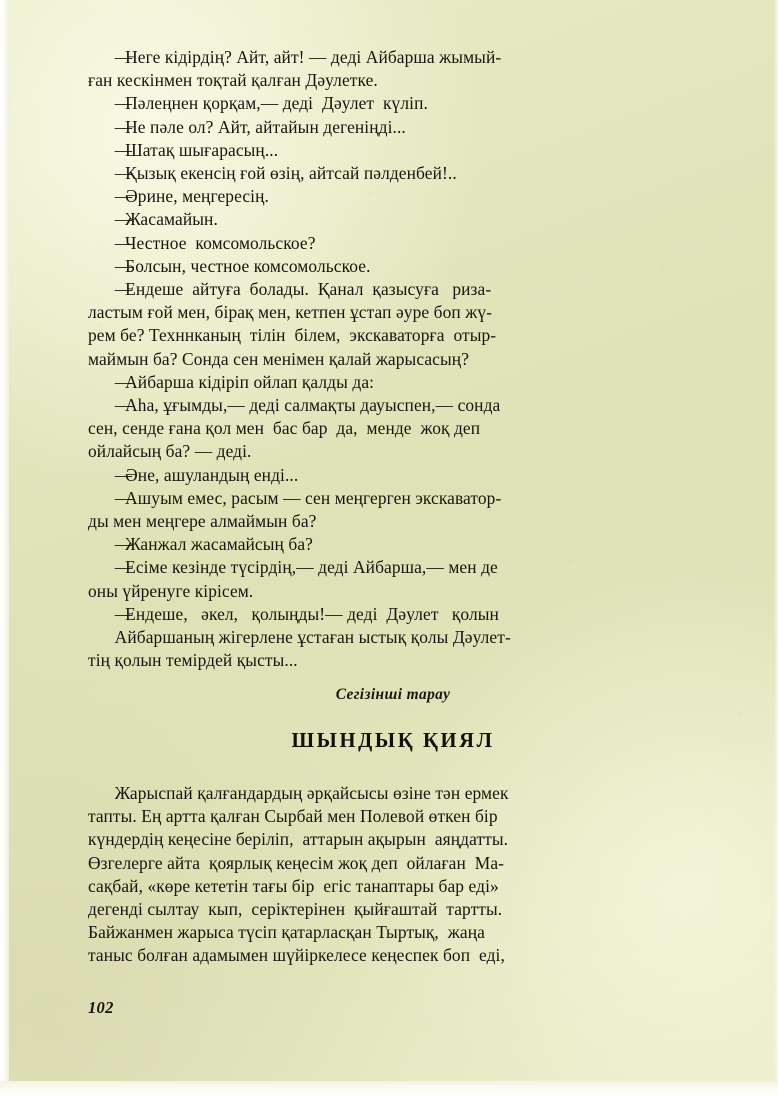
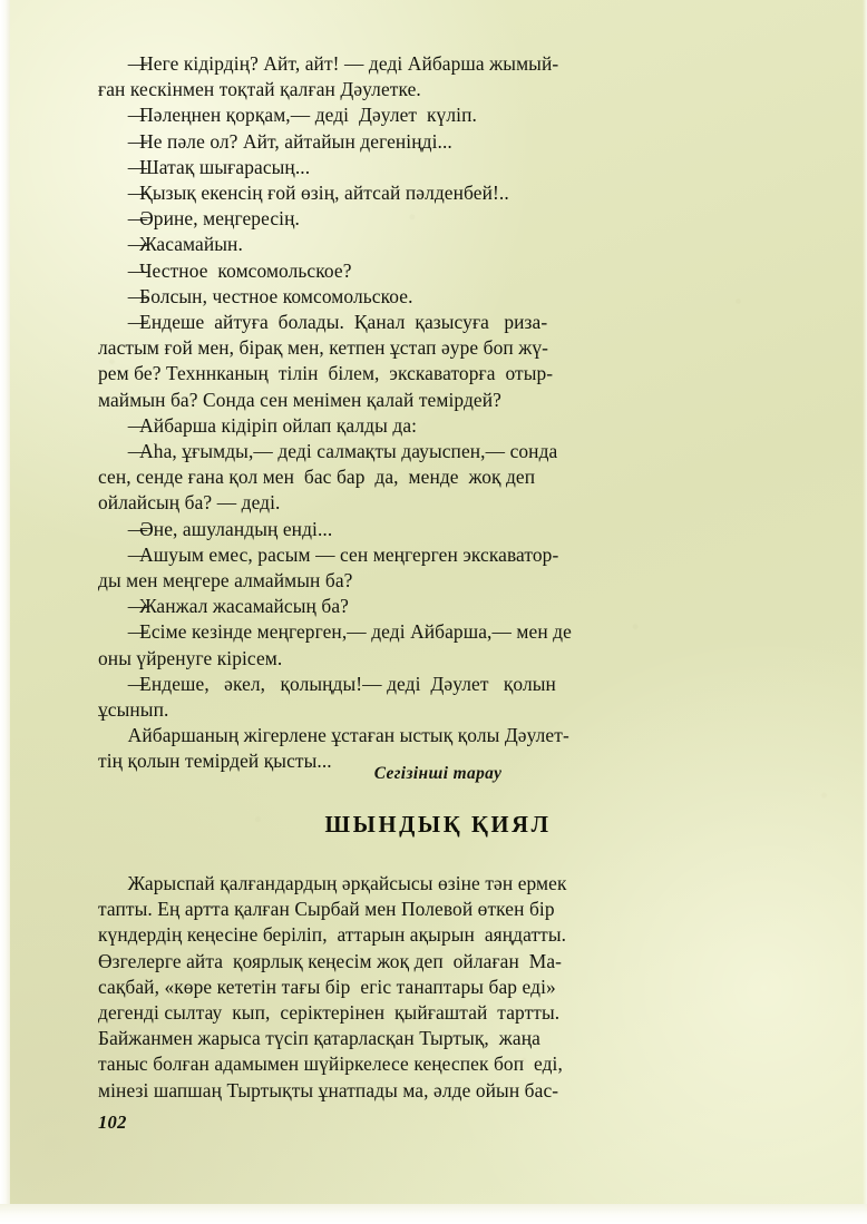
  Неге кідірдің? Айт, айт! — деді Айбарша жымый-
  ған кескінмен тоқтай қалған Дәулетке.
  Пәлеңнен қорқам,— деді Дәулет күліп.
  Не пәле ол? Айт, айтайын дегеніңді...
  Шатақ шығарасың...
  Қызық екенсің ғой өзің, айтсай пәлденбей!..
  Әрине, меңгересің.
  Жасамайын.
  Честное комсомольское?
  Болсын, честное комсомольское.
  Ендеше айтуға болады. Қанал қазысуға риза-
  ластым ғой мен, бірақ мен, кетпен ұстап әуре боп жү-
  рем бе? Техннканың тілін білем, экскаваторға отыр-
- маймын ба? Сонда сен менімен қалай жарысасың?
+ маймын ба? Сонда сен менімен қалай темірдей?
  Айбарша кідіріп ойлап қалды да:
  Аһа, ұғымды,— деді салмақты дауыспен,— сонда
  сен, сенде ғана қол мен бас бар да, менде жоқ деп
  ойлайсың ба? — деді.
  Әне, ашуландың енді...
  Ашуым емес, расым — сен меңгерген экскаватор-
  ды мен меңгере алмаймын ба?
  Жанжал жасамайсың ба?
- Есіме кезінде түсірдің,— деді Айбарша,— мен де
+ Есіме кезінде меңгерген,— деді Айбарша,— мен де
  оны үйренуге кірісем.
  Ендеше, әкел, қолыңды!— деді Дәулет қолын
+ ұсынып.
  Айбаршаның жігерлене ұстаған ыстық қолы Дәулет-
  тің қолын темірдей қысты...
  Сегізінші тарау
  ШЫНДЫҚ ҚИЯЛ
  Жарыспай қалғандардың әрқайсысы өзіне тән ермек
  тапты. Ең артта қалған Сырбай мен Полевой өткен бір
  күндердің кеңесіне беріліп, аттарын ақырын аяңдатты.
  Өзгелерге айта қоярлық кеңесім жоқ деп ойлаған Ма-
  сақбай, «көре кететін тағы бір егіс танаптары бар еді»
  дегенді сылтау кып, серіктерінен қыйғаштай тартты.
  Байжанмен жарыса түсіп қатарласқан Тыртық, жаңа
  таныс болған адамымен шүйіркелесе кеңеспек боп еді,
+ мінезі шапшаң Тыртықты ұнатпады ма, әлде ойын бас-
  102
